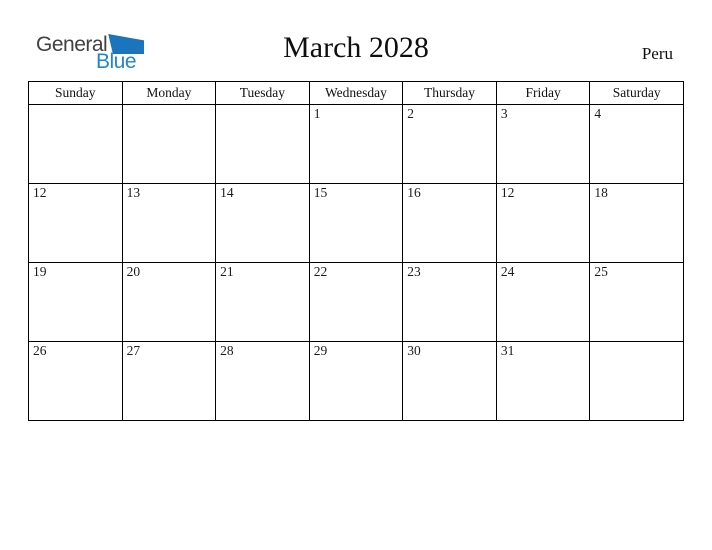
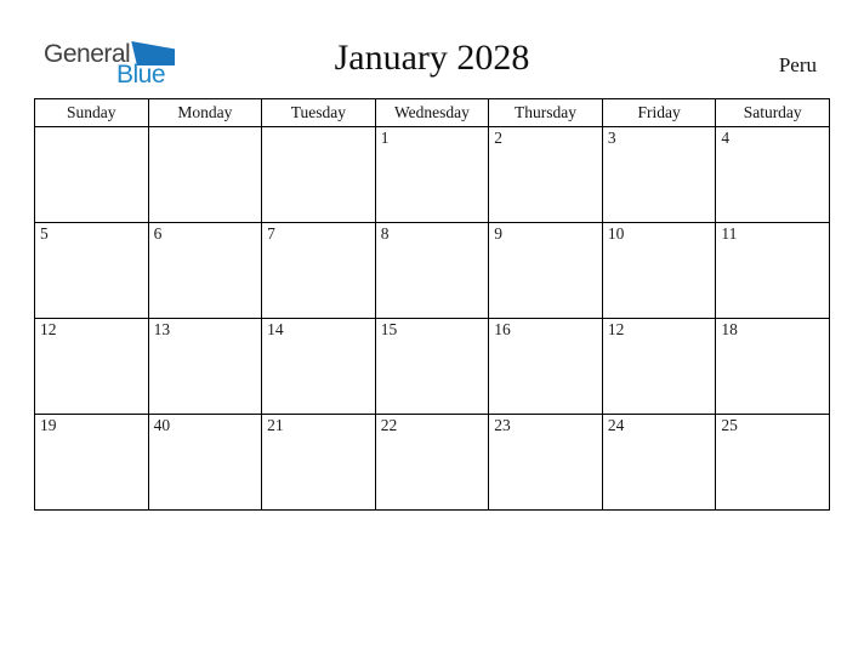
  General
  Blue
- March 2028
+ January 2028
  Peru
  Sunday	Monday	Tuesday	Wednesday	Thursday	Friday	Saturday
  			1	2	3	4
+ 5	6	7	8	9	10	11
  12	13	14	15	16	12	18
- 19	20	21	22	23	24	25
+ 19	40	21	22	23	24	25
- 26	27	28	29	30	31
